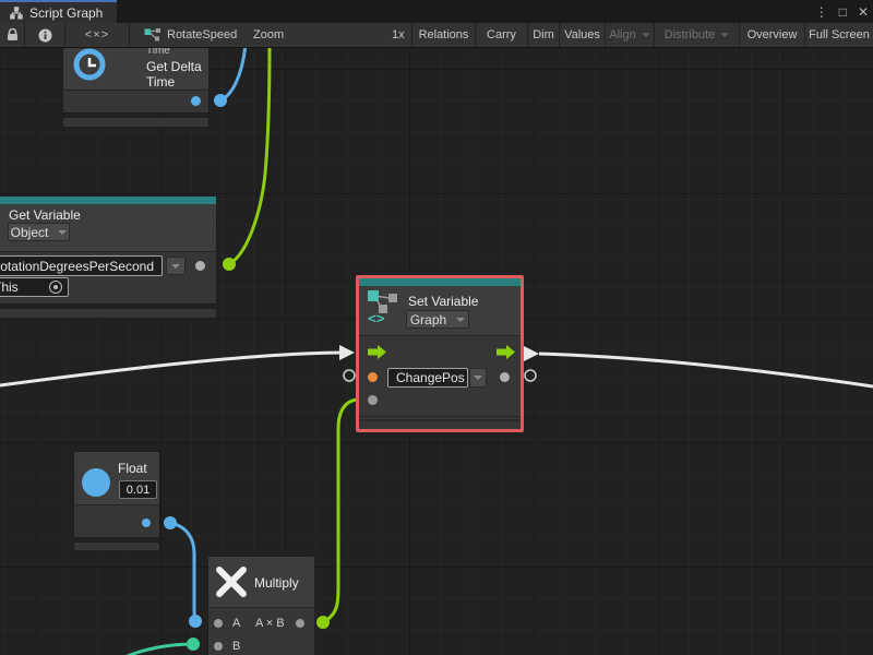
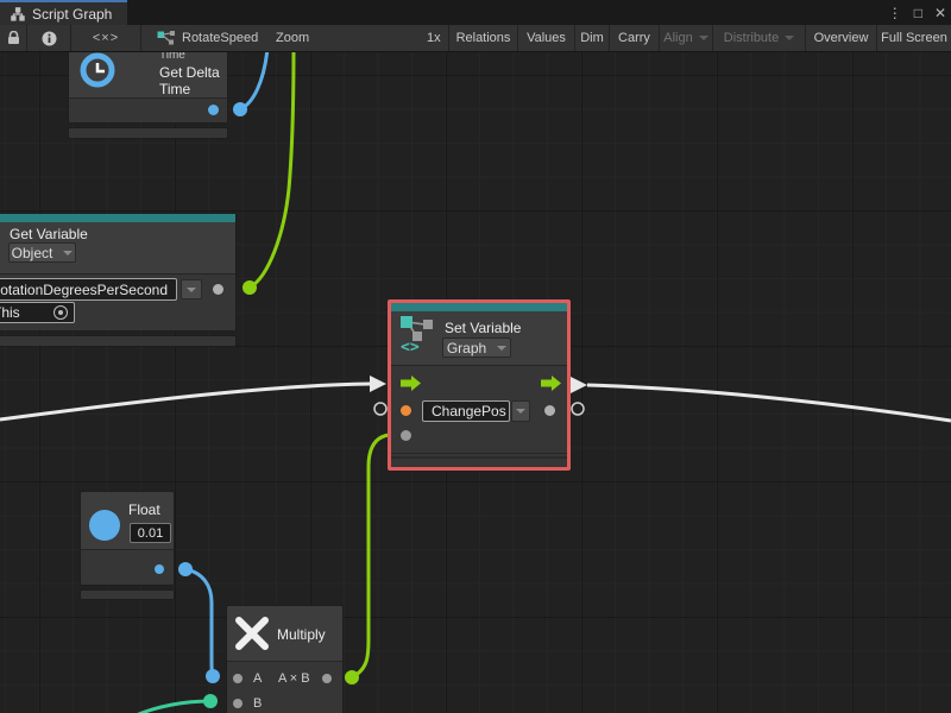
  Script Graph
  ⋮
  □
  ✕
  <×>
  RotateSpeed
  Zoom
  1x
  Relations
- Carry
+ Values
  Dim
- Values
+ Carry
  Align
  Distribute
  Overview
  Full Screen
  Time
  Get Delta Time
  Get Variable
  Object
  otationDegreesPerSecond
  his
  <>
  Set Variable
  Graph
  ChangePos
  Float
  0.01
  Multiply
  A
  A × B
  B
